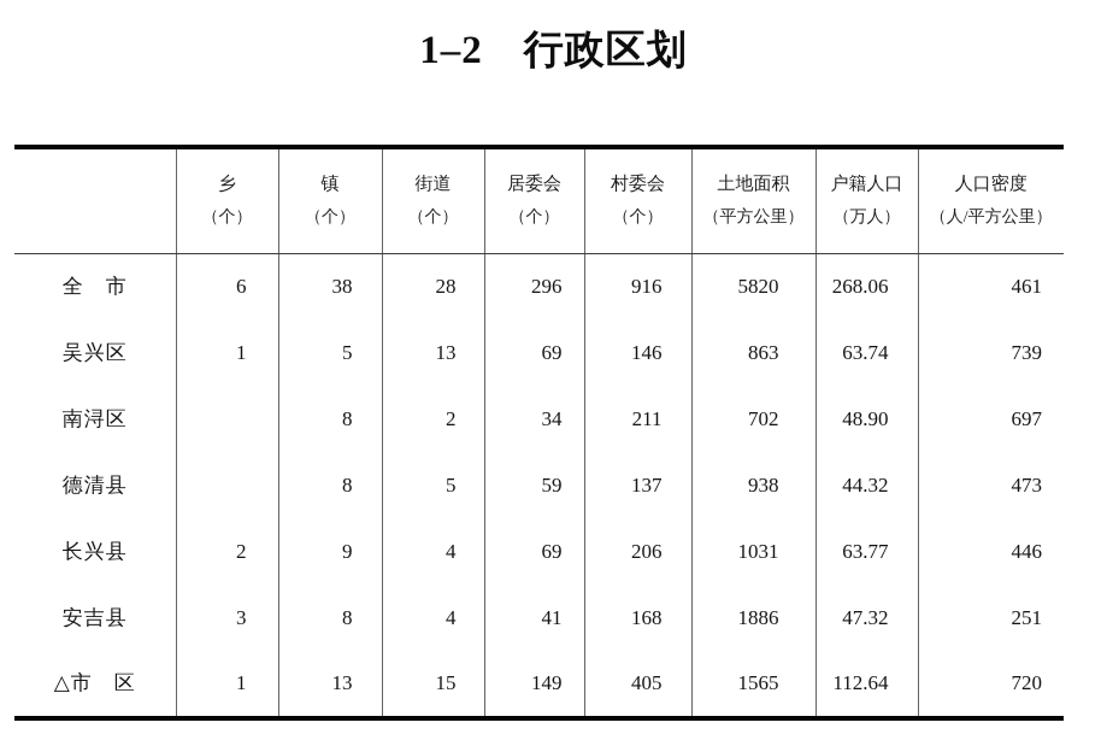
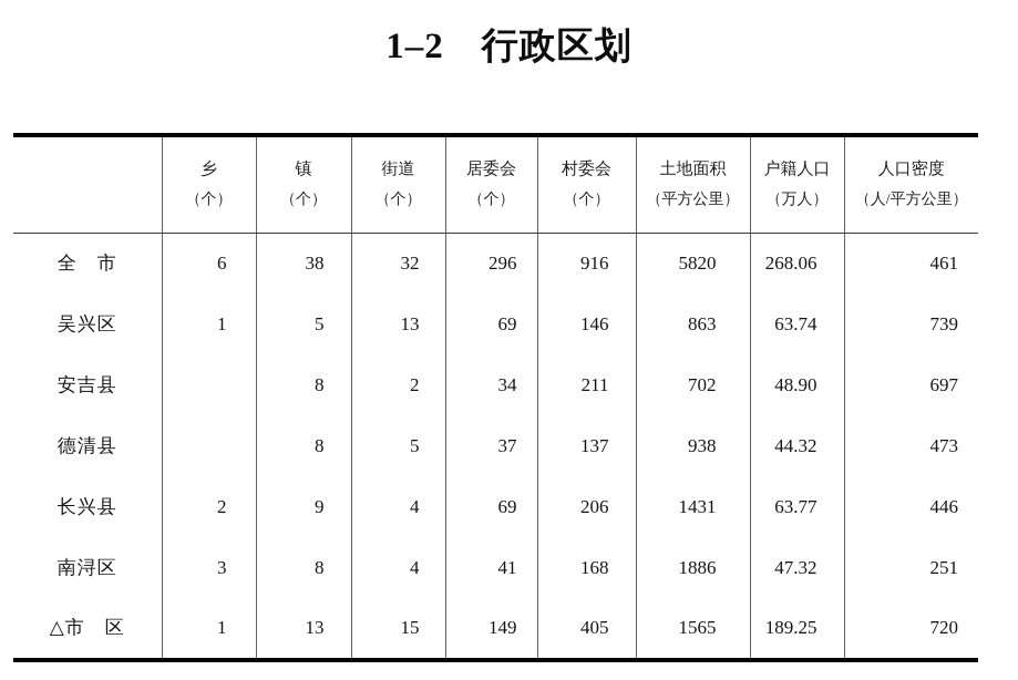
  1–2 行政区划
  	乡 （个）	镇 （个）	街道 （个）	居委会 （个）	村委会 （个）	土地面积 （平方公里）	户籍人口 （万人）	人口密度 （人/平方公里）
- 全 市	6	38	28	296	916	5820	268.06	461
+ 全 市	6	38	32	296	916	5820	268.06	461
  吴兴区	1	5	13	69	146	863	63.74	739
- 南浔区		8	2	34	211	702	48.90	697
+ 安吉县		8	2	34	211	702	48.90	697
- 德清县		8	5	59	137	938	44.32	473
+ 德清县		8	5	37	137	938	44.32	473
- 长兴县	2	9	4	69	206	1031	63.77	446
+ 长兴县	2	9	4	69	206	1431	63.77	446
- 安吉县	3	8	4	41	168	1886	47.32	251
+ 南浔区	3	8	4	41	168	1886	47.32	251
- △市 区	1	13	15	149	405	1565	112.64	720
+ △市 区	1	13	15	149	405	1565	189.25	720
